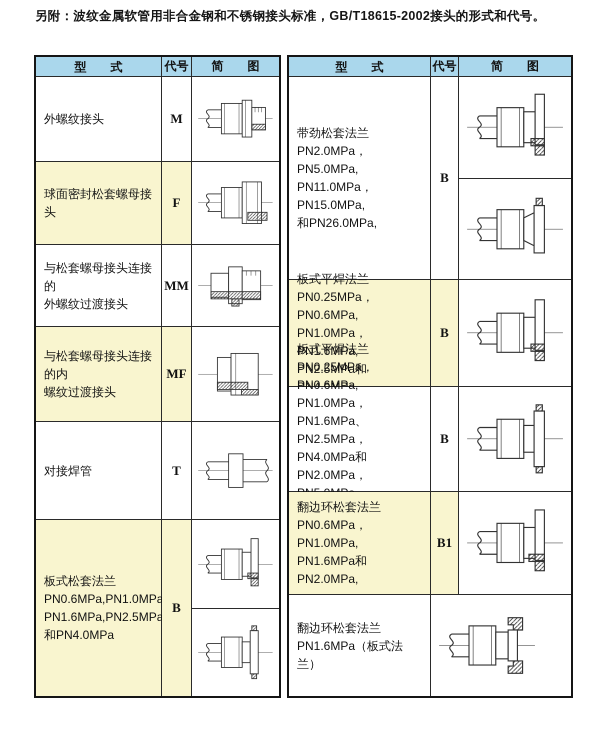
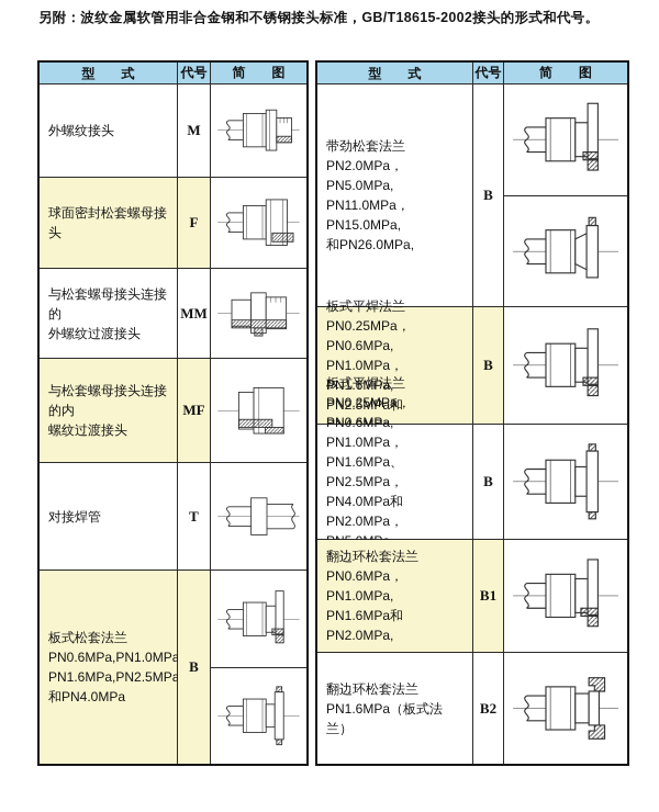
  另附：波纹金属软管用非合金钢和不锈钢接头标准，GB/T18615-2002接头的形式和代号。
  型 式
  代号
  简 图
  外螺纹接头
  M
  球面密封松套螺母接头
  F
  与松套螺母接头连接的
  外螺纹过渡接头
  MM
  与松套螺母接头连接的内
  螺纹过渡接头
  MF
  对接焊管
  T
  板式松套法兰
  PN0.6MPa,PN1.0MPa
  PN1.6MPa,PN2.5MPa
  和PN4.0MPa
  B
  型 式
  代号
  简 图
  带劲松套法兰
  PN2.0MPa，PN5.0MPa,
  PN11.0MPa，PN15.0MPa,
  和PN26.0MPa,
  B
  板式平焊法兰
  PN0.25MPa，PN0.6MPa,
  PN1.0MPa，PN1.6MPa,
  B
  板式平焊法兰
  PN0.25MPa，PN0.6MPa,
  PN1.0MPa，PN1.6MPa、
  PN2.5MPa，PN4.0MPa和
  B
  翻边环松套法兰
  PN0.6MPa，PN1.0MPa,
  PN1.6MPa和PN2.0MPa,
  B1
  翻边环松套法兰
  PN1.6MPa（板式法兰）
+ B2
